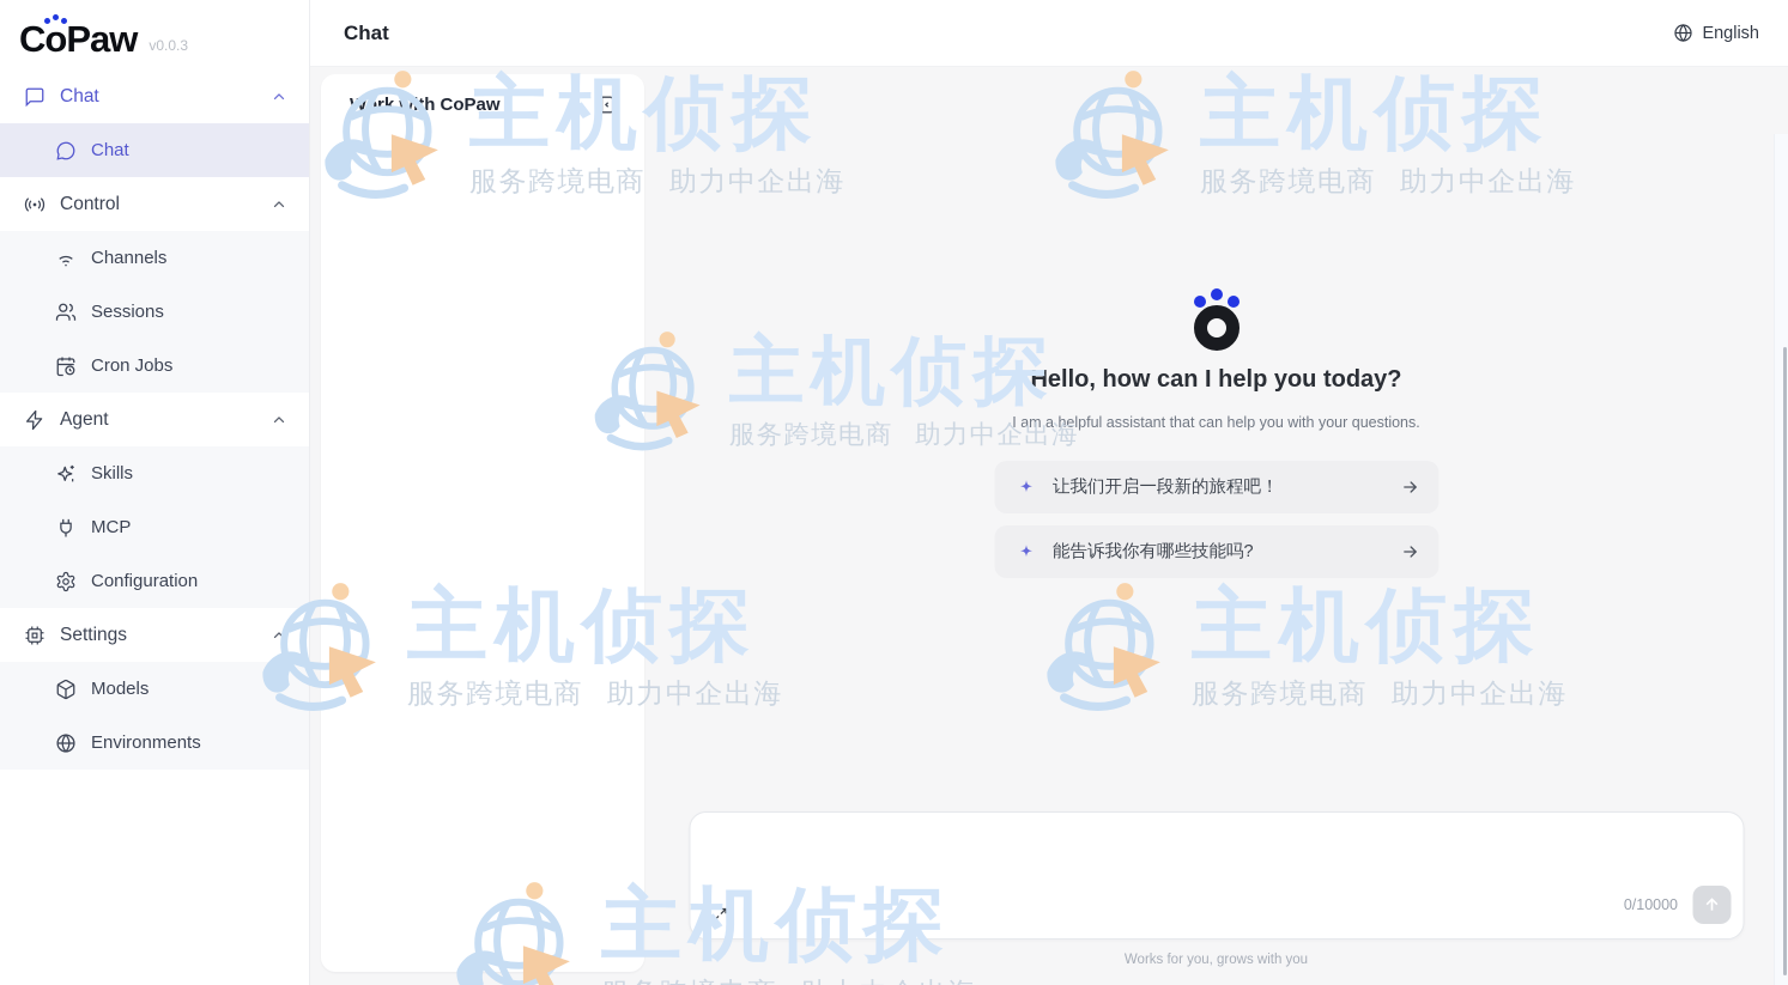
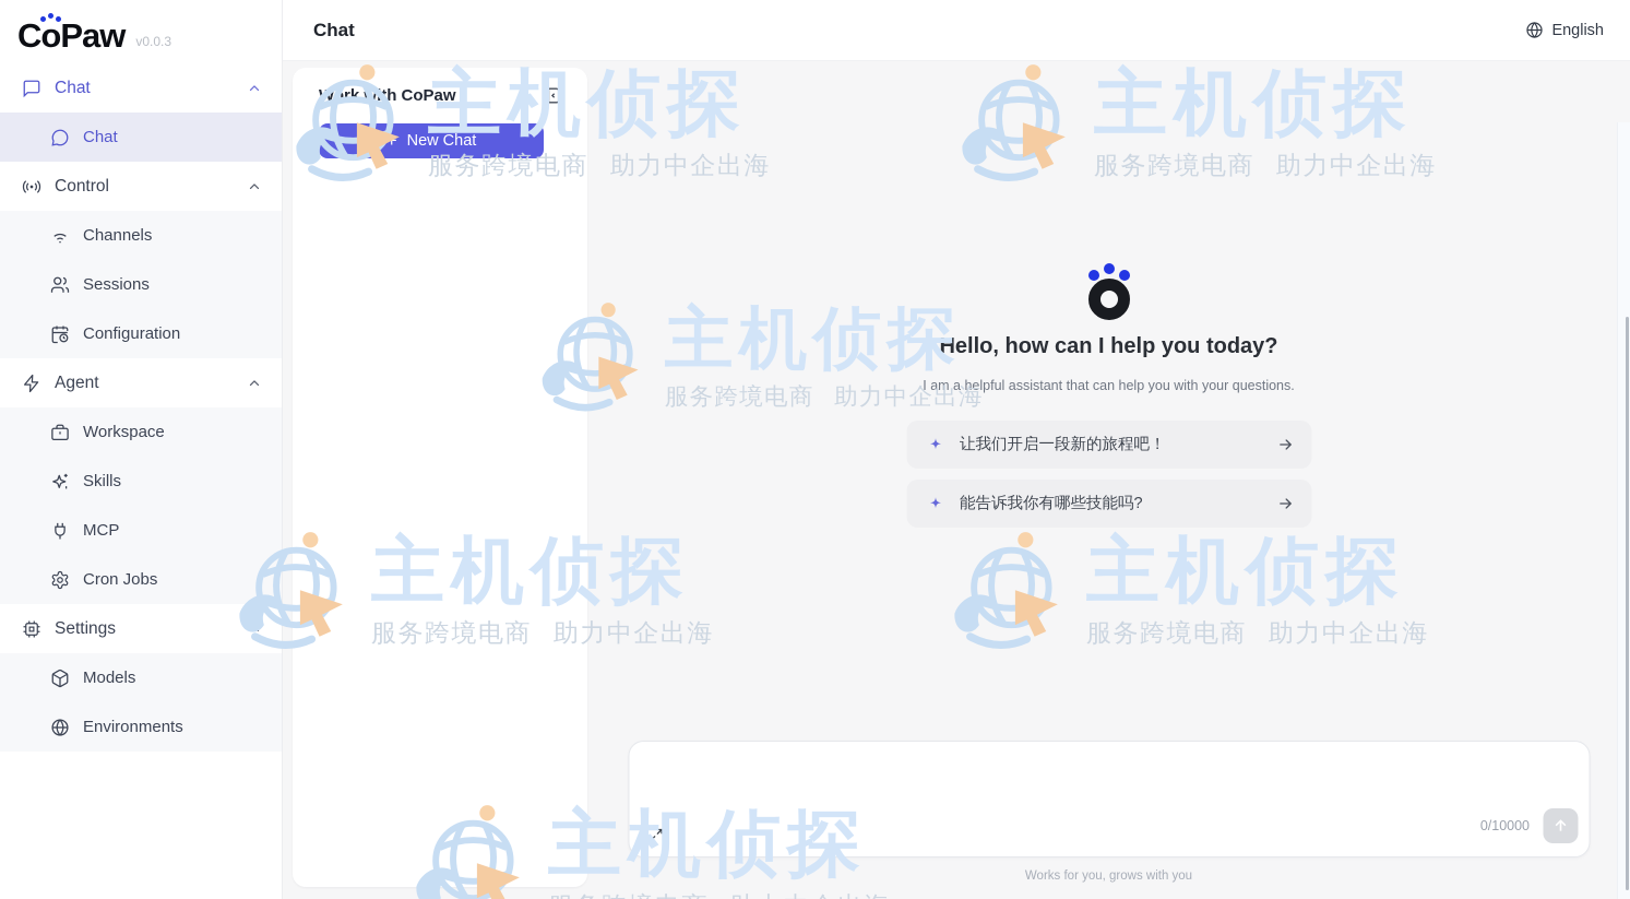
  CoPaw
  v0.0.3
  Chat
  Chat
  Control
  Channels
  Sessions
- Cron Jobs
+ Configuration
  Agent
+ Workspace
  Skills
  MCP
- Configuration
+ Cron Jobs
  Settings
  Models
  Environments
  Chat
  English
+ New Chat
  Hello, how can I help you today?
  I am a helpful assistant that can help you with your questions.
  让我们开启一段新的旅程吧！
  能告诉我你有哪些技能吗?
  0/10000
  Works for you, grows with you
  主机侦探
  服务跨境电商 助力中企出海
  主机侦探
  服务跨境电商 助力中企出海
  主机侦探
  服务跨境电商 助力中企出海
  主机侦探
  服务跨境电商 助力中企出海
  主机侦探
  服务跨境电商 助力中企出海
  主机侦探
